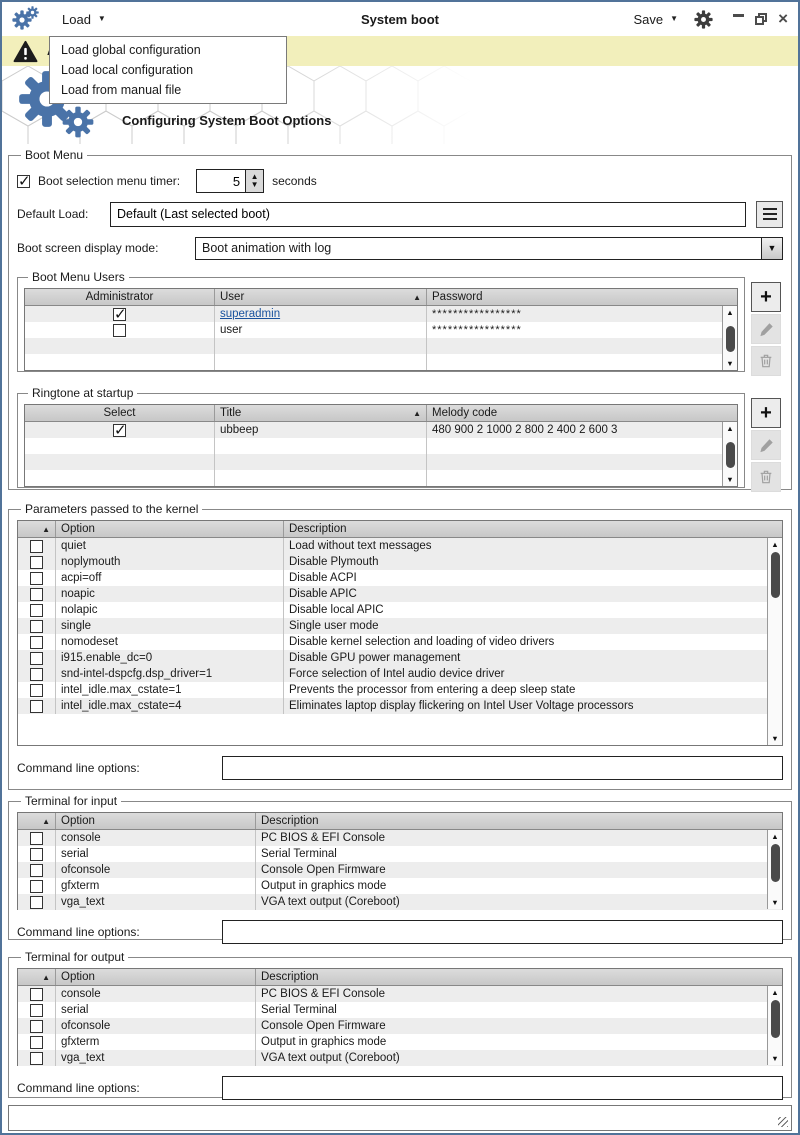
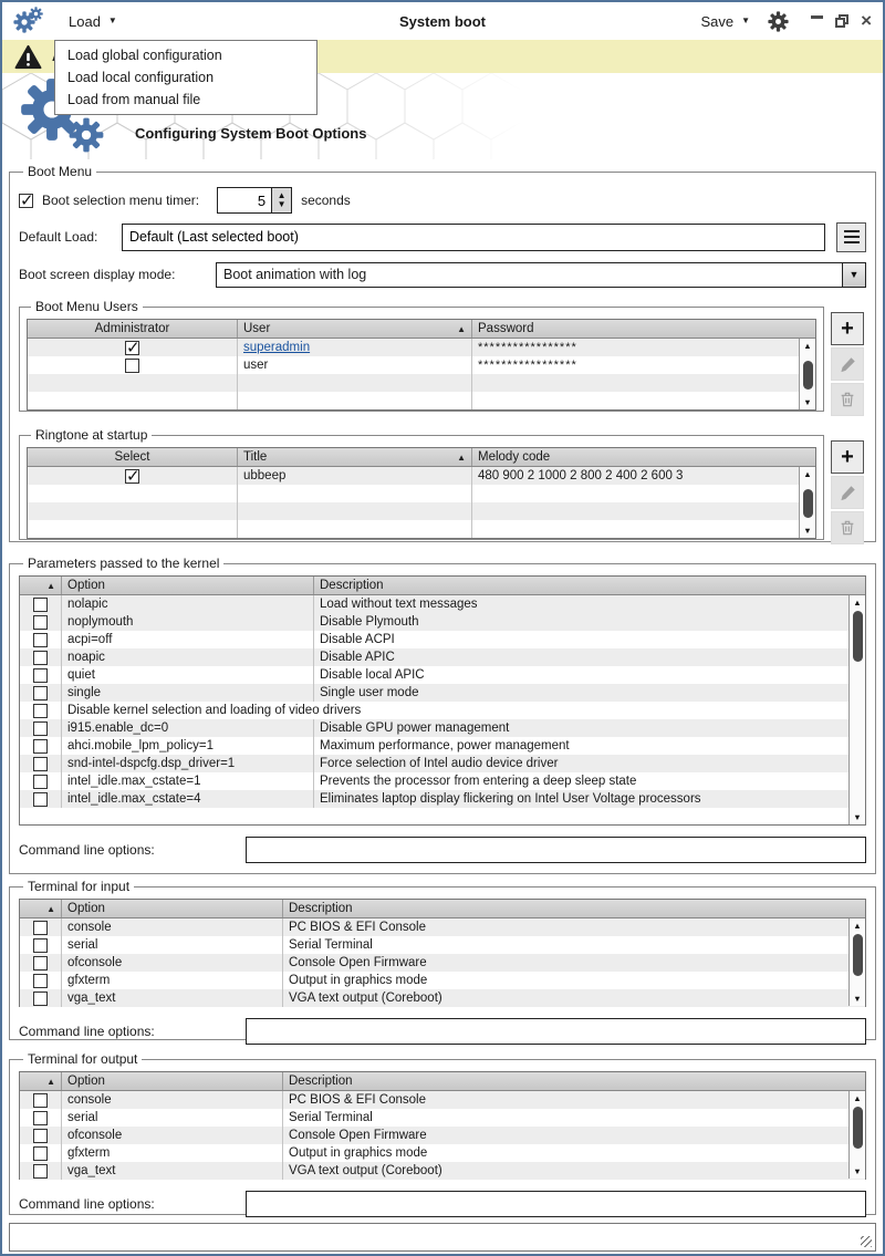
  Load
  ▼
  System boot
  Save
  ▼
  ×
  Configuring System Boot Options
  Load global configuration
  Load local configuration
  Load from manual file
  Boot Menu
  Boot selection menu timer:
  5
  ▲
  ▼
  seconds
  Default Load:
  Default (Last selected boot)
  Boot screen display mode:
  Boot animation with log
  ▼
  Boot Menu Users
  Administrator
  User
  ▲
  Password
  superadmin
  *****************
  user
  *****************
  ▲
  ▼
  +
  Ringtone at startup
  Select
  Title
  ▲
  Melody code
  ubbeep
  480 900 2 1000 2 800 2 400 2 600 3
  ▲
  ▼
  +
  Parameters passed to the kernel
  ▲
  Option
  Description
- quiet
+ nolapic
  Load without text messages
  noplymouth
  Disable Plymouth
  acpi=off
  Disable ACPI
  noapic
  Disable APIC
- nolapic
+ quiet
  Disable local APIC
  single
  Single user mode
- nomodeset
  Disable kernel selection and loading of video drivers
  i915.enable_dc=0
  Disable GPU power management
+ ahci.mobile_lpm_policy=1
+ Maximum performance, power management
  snd-intel-dspcfg.dsp_driver=1
  Force selection of Intel audio device driver
  intel_idle.max_cstate=1
  Prevents the processor from entering a deep sleep state
  intel_idle.max_cstate=4
  Eliminates laptop display flickering on Intel User Voltage processors
  ▲
  ▼
  Command line options:
  Terminal for input
  ▲
  Option
  Description
  console
  PC BIOS & EFI Console
  serial
  Serial Terminal
  ofconsole
  Console Open Firmware
  gfxterm
  Output in graphics mode
  vga_text
  VGA text output (Coreboot)
  ▲
  ▼
  Command line options:
  Terminal for output
  ▲
  Option
  Description
  console
  PC BIOS & EFI Console
  serial
  Serial Terminal
  ofconsole
  Console Open Firmware
  gfxterm
  Output in graphics mode
  vga_text
  VGA text output (Coreboot)
  ▲
  ▼
  Command line options:
